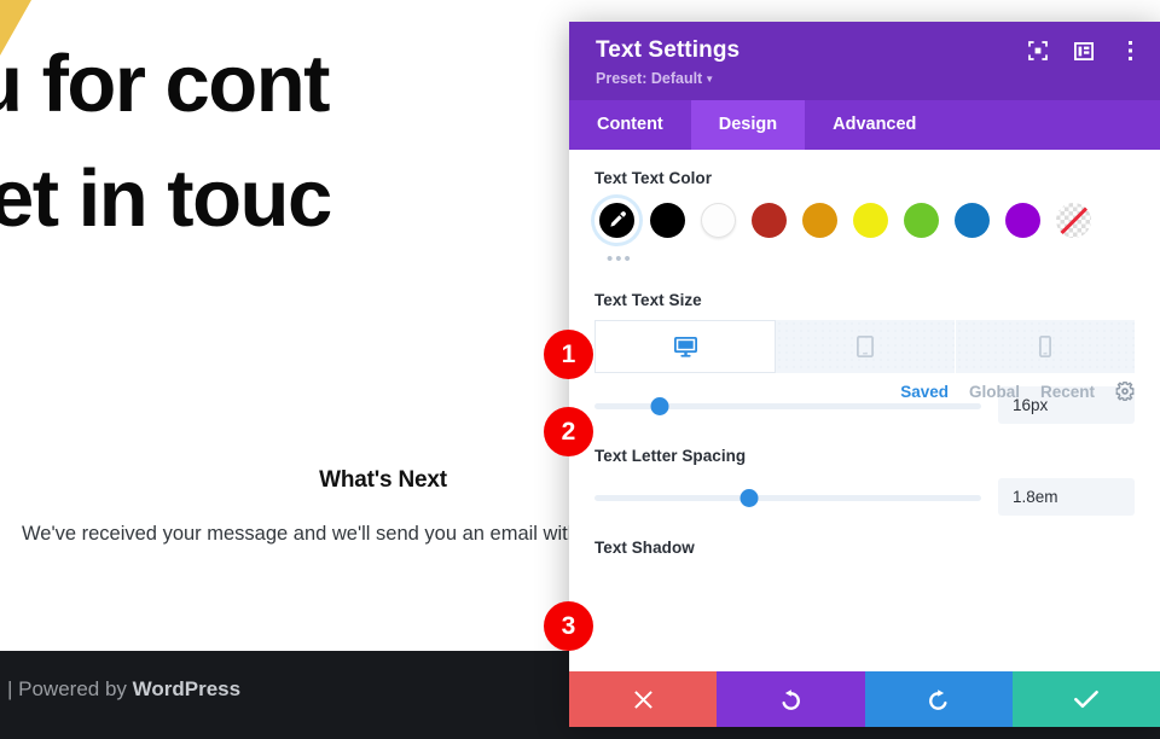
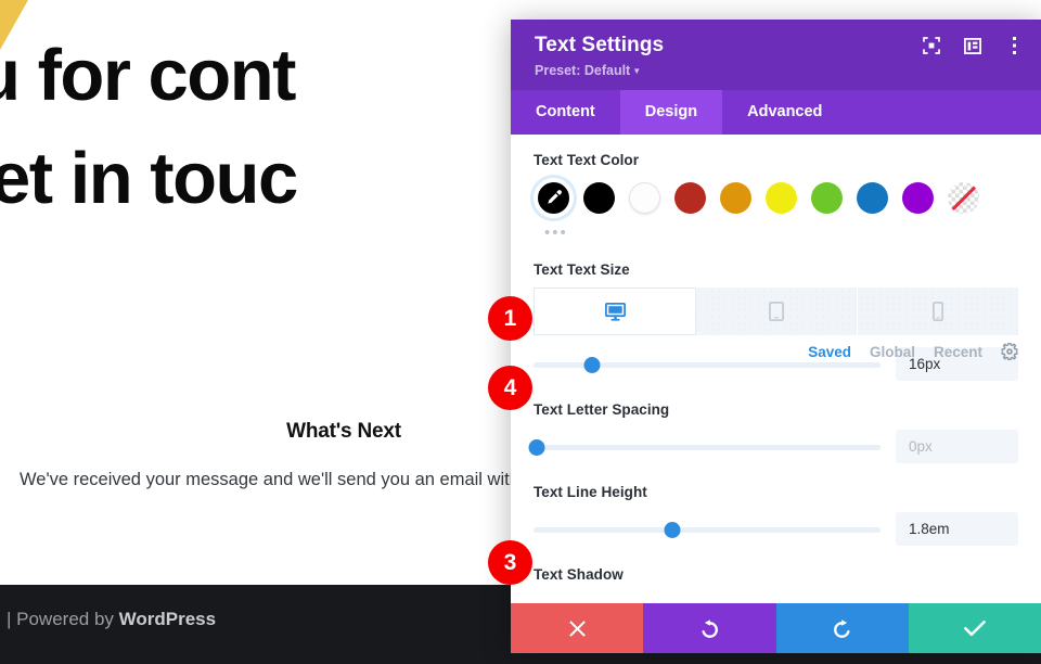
  What's Next
  We've received your message and we'll send you an email wit
  | Powered by WordPress
  Text Settings
  Preset: Default ▼
  Content
  Design
  Advanced
  Text Text Color
  •••
  Saved
  Global
  Recent
  Text Text Size
  16px
  Text Letter Spacing
+ 0px
+ Text Line Height
  1.8em
  Text Shadow
  1
- 2
+ 4
  3
